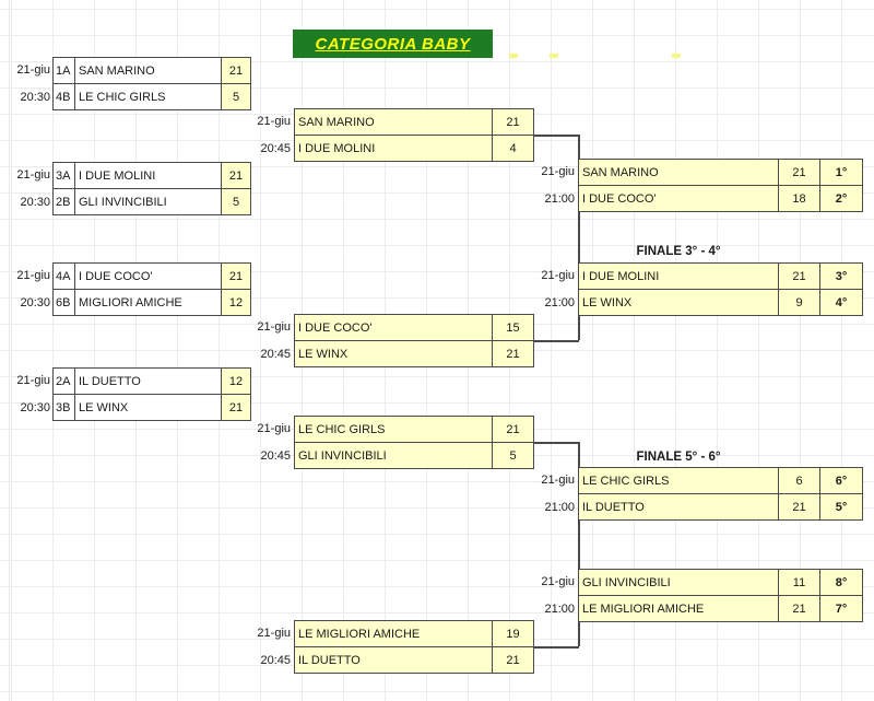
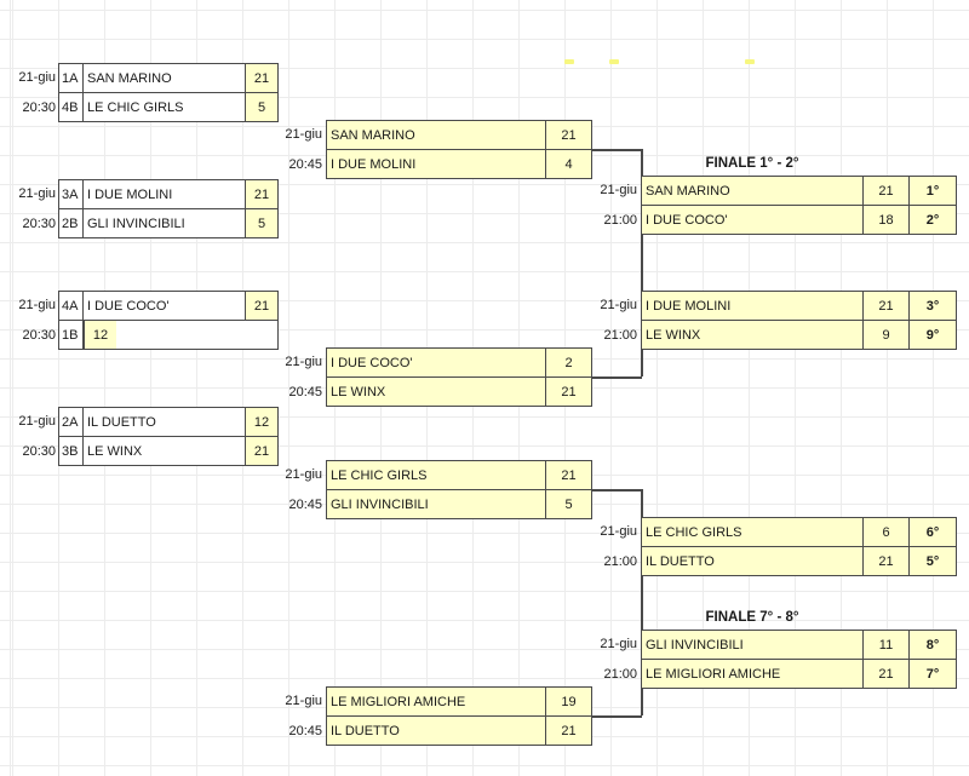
- CATEGORIA BABY
  21-giu
  20:30
  1A
  SAN MARINO
  21
  4B
  LE CHIC GIRLS
  5
  21-giu
  20:30
  3A
  I DUE MOLINI
  21
  2B
  GLI INVINCIBILI
  5
  21-giu
  20:30
  4A
  I DUE COCO'
  21
- 6B
+ 1B
- MIGLIORI AMICHE
  12
  21-giu
  20:30
  2A
  IL DUETTO
  12
  3B
  LE WINX
  21
  21-giu
  20:45
  SAN MARINO
  21
  I DUE MOLINI
  4
  21-giu
  20:45
  I DUE COCO'
- 15
+ 2
  LE WINX
  21
  21-giu
  20:45
  LE CHIC GIRLS
  21
  GLI INVINCIBILI
  5
  21-giu
  20:45
  LE MIGLIORI AMICHE
  19
  IL DUETTO
  21
+ FINALE 1° - 2°
  21-giu
  21:00
  SAN MARINO
  21
  1°
  I DUE COCO'
  18
  2°
- FINALE 3° - 4°
  21-giu
  21:00
  I DUE MOLINI
  21
  3°
  LE WINX
  9
- 4°
+ 9°
- FINALE 5° - 6°
  21-giu
  21:00
  LE CHIC GIRLS
  6
  6°
  IL DUETTO
  21
  5°
+ FINALE 7° - 8°
  21-giu
  21:00
  GLI INVINCIBILI
  11
  8°
  LE MIGLIORI AMICHE
  21
  7°
